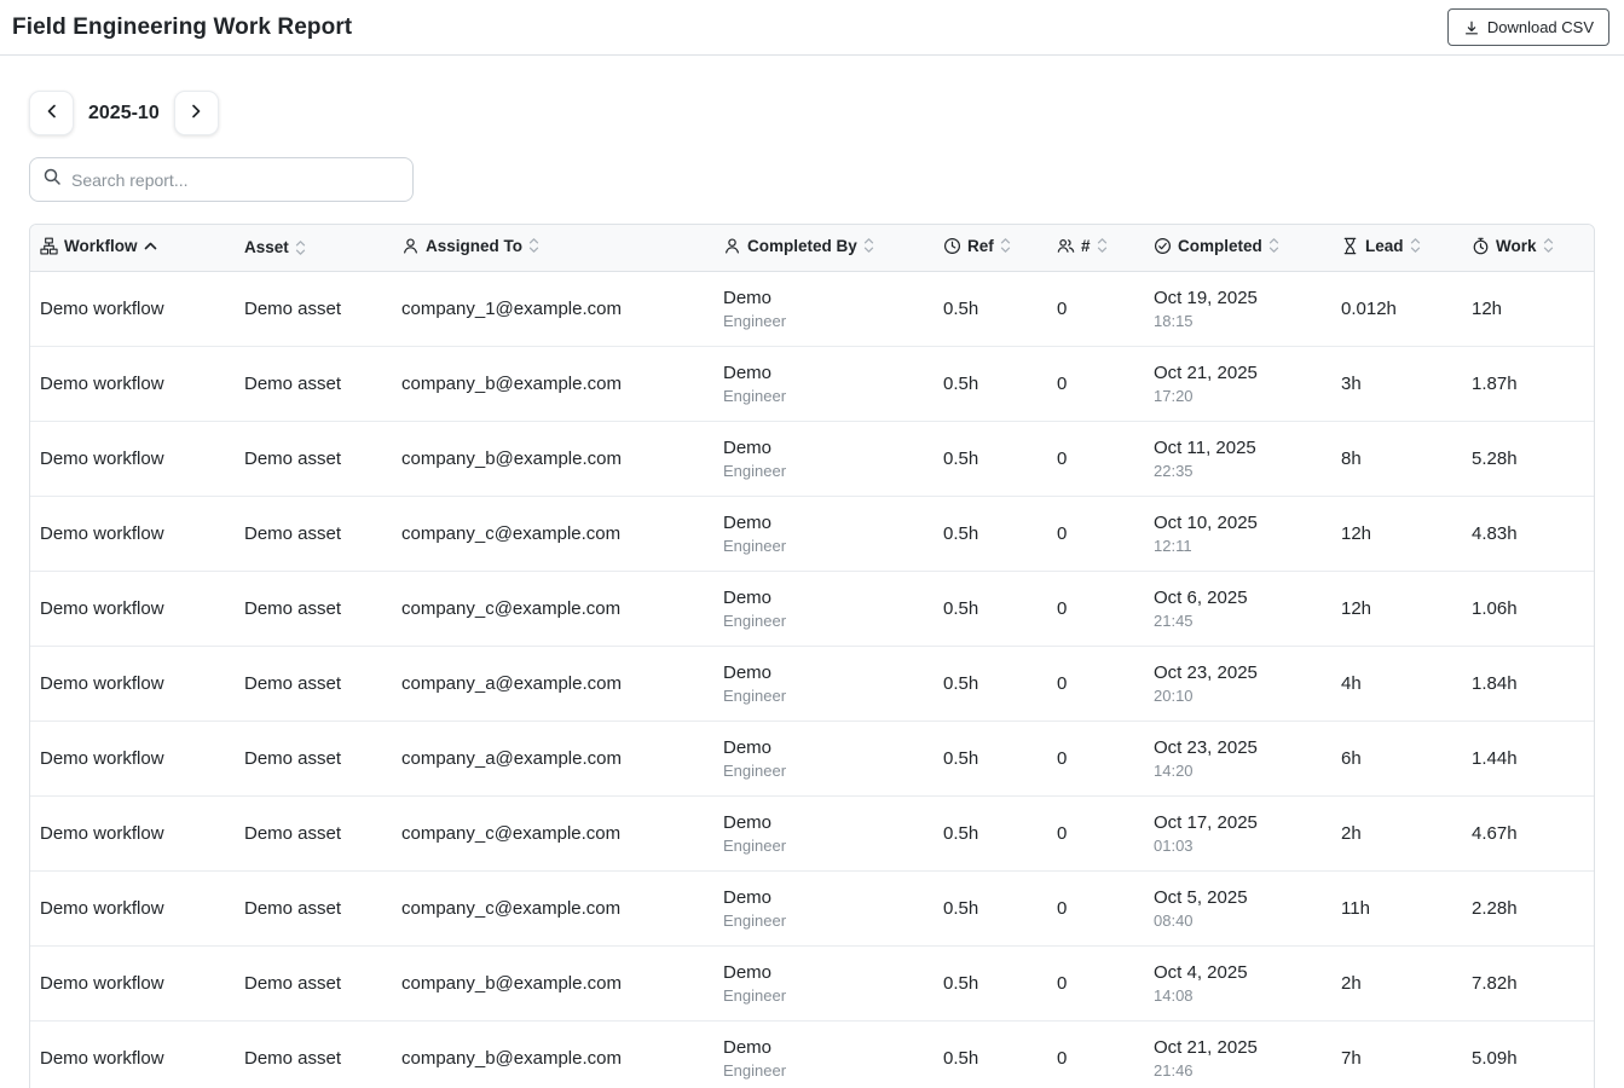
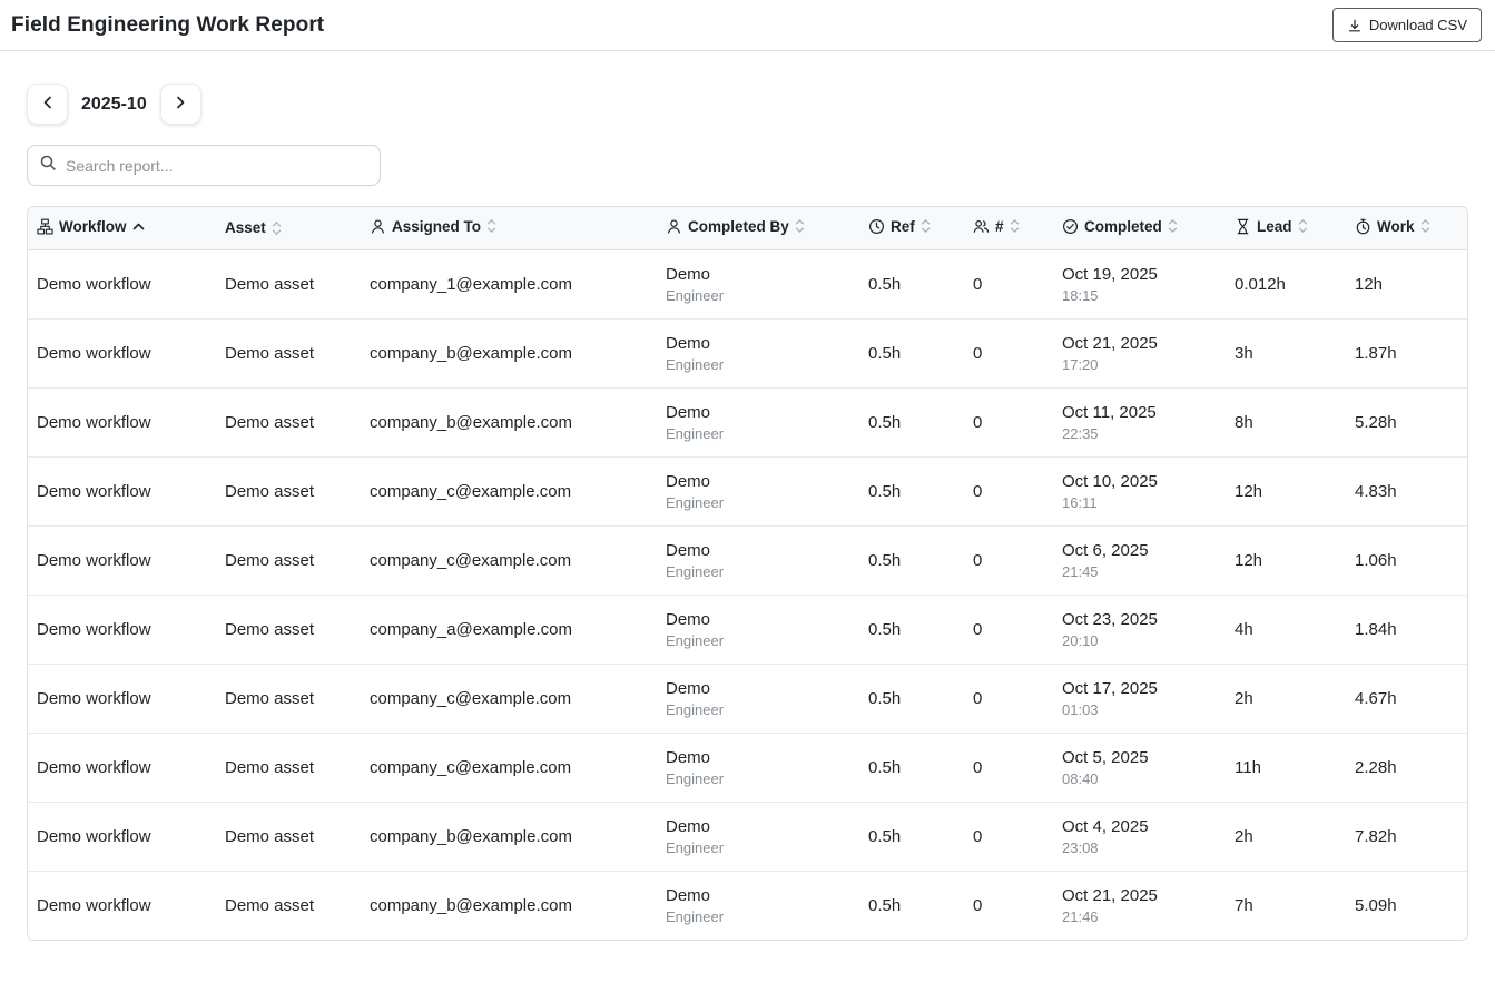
  Field Engineering Work Report
  Download CSV
  2025-10
  Search report...
  Workflow	Asset	Assigned To	Completed By	Ref	#	Completed	Lead	Work
  Demo workflow	Demo asset	company_1@example.com	Demo Engineer	0.5h	0	Oct 19, 2025 18:15	0.012h	12h
  Demo workflow	Demo asset	company_b@example.com	Demo Engineer	0.5h	0	Oct 21, 2025 17:20	3h	1.87h
  Demo workflow	Demo asset	company_b@example.com	Demo Engineer	0.5h	0	Oct 11, 2025 22:35	8h	5.28h
- Demo workflow	Demo asset	company_c@example.com	Demo Engineer	0.5h	0	Oct 10, 2025 12:11	12h	4.83h
+ Demo workflow	Demo asset	company_c@example.com	Demo Engineer	0.5h	0	Oct 10, 2025 16:11	12h	4.83h
  Demo workflow	Demo asset	company_c@example.com	Demo Engineer	0.5h	0	Oct 6, 2025 21:45	12h	1.06h
  Demo workflow	Demo asset	company_a@example.com	Demo Engineer	0.5h	0	Oct 23, 2025 20:10	4h	1.84h
- Demo workflow	Demo asset	company_a@example.com	Demo Engineer	0.5h	0	Oct 23, 2025 14:20	6h	1.44h
  Demo workflow	Demo asset	company_c@example.com	Demo Engineer	0.5h	0	Oct 17, 2025 01:03	2h	4.67h
  Demo workflow	Demo asset	company_c@example.com	Demo Engineer	0.5h	0	Oct 5, 2025 08:40	11h	2.28h
- Demo workflow	Demo asset	company_b@example.com	Demo Engineer	0.5h	0	Oct 4, 2025 14:08	2h	7.82h
+ Demo workflow	Demo asset	company_b@example.com	Demo Engineer	0.5h	0	Oct 4, 2025 23:08	2h	7.82h
  Demo workflow	Demo asset	company_b@example.com	Demo Engineer	0.5h	0	Oct 21, 2025 21:46	7h	5.09h
